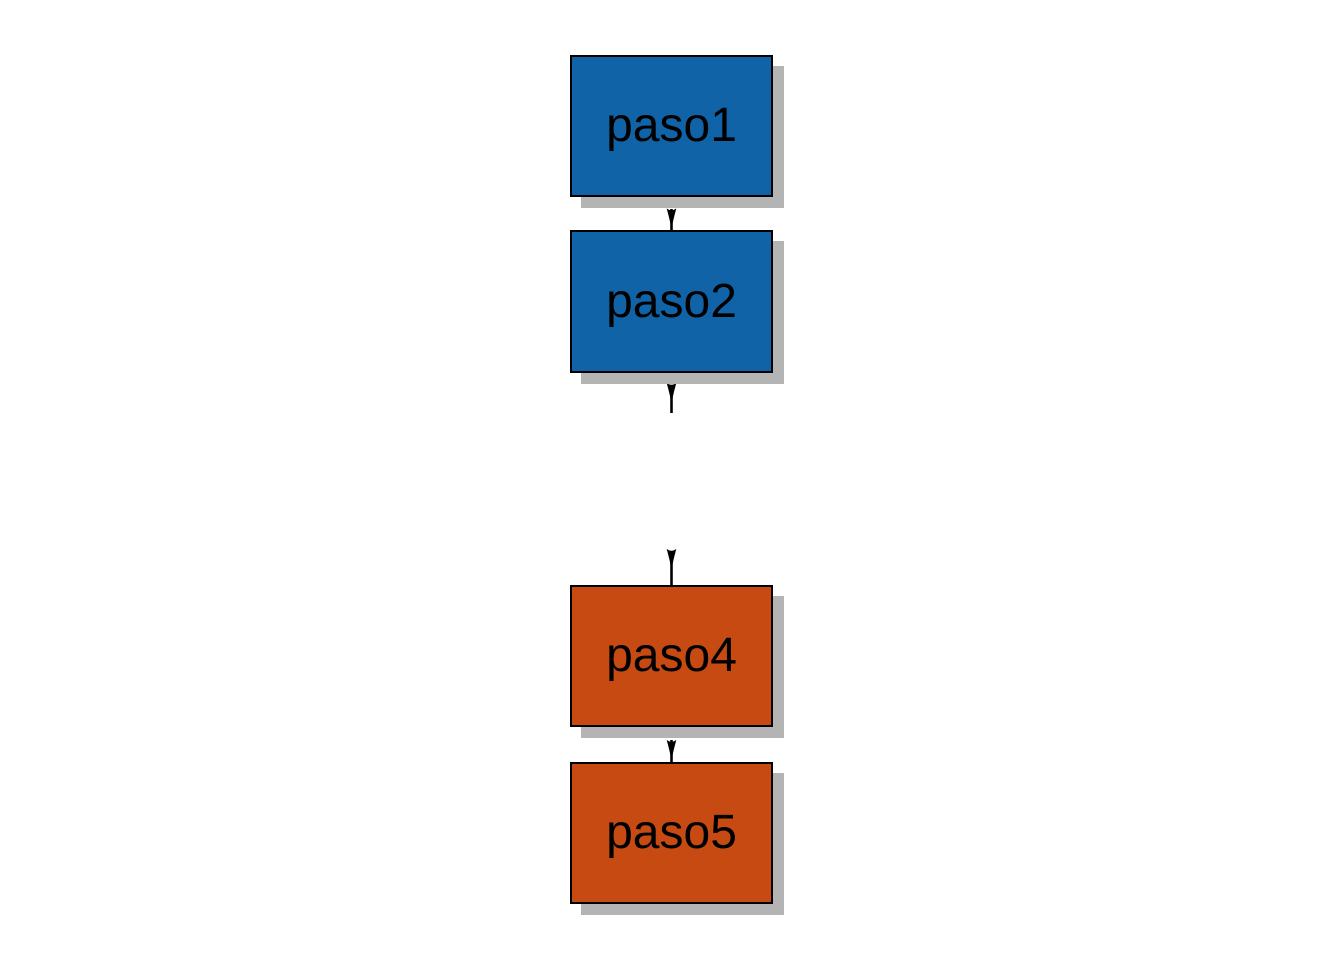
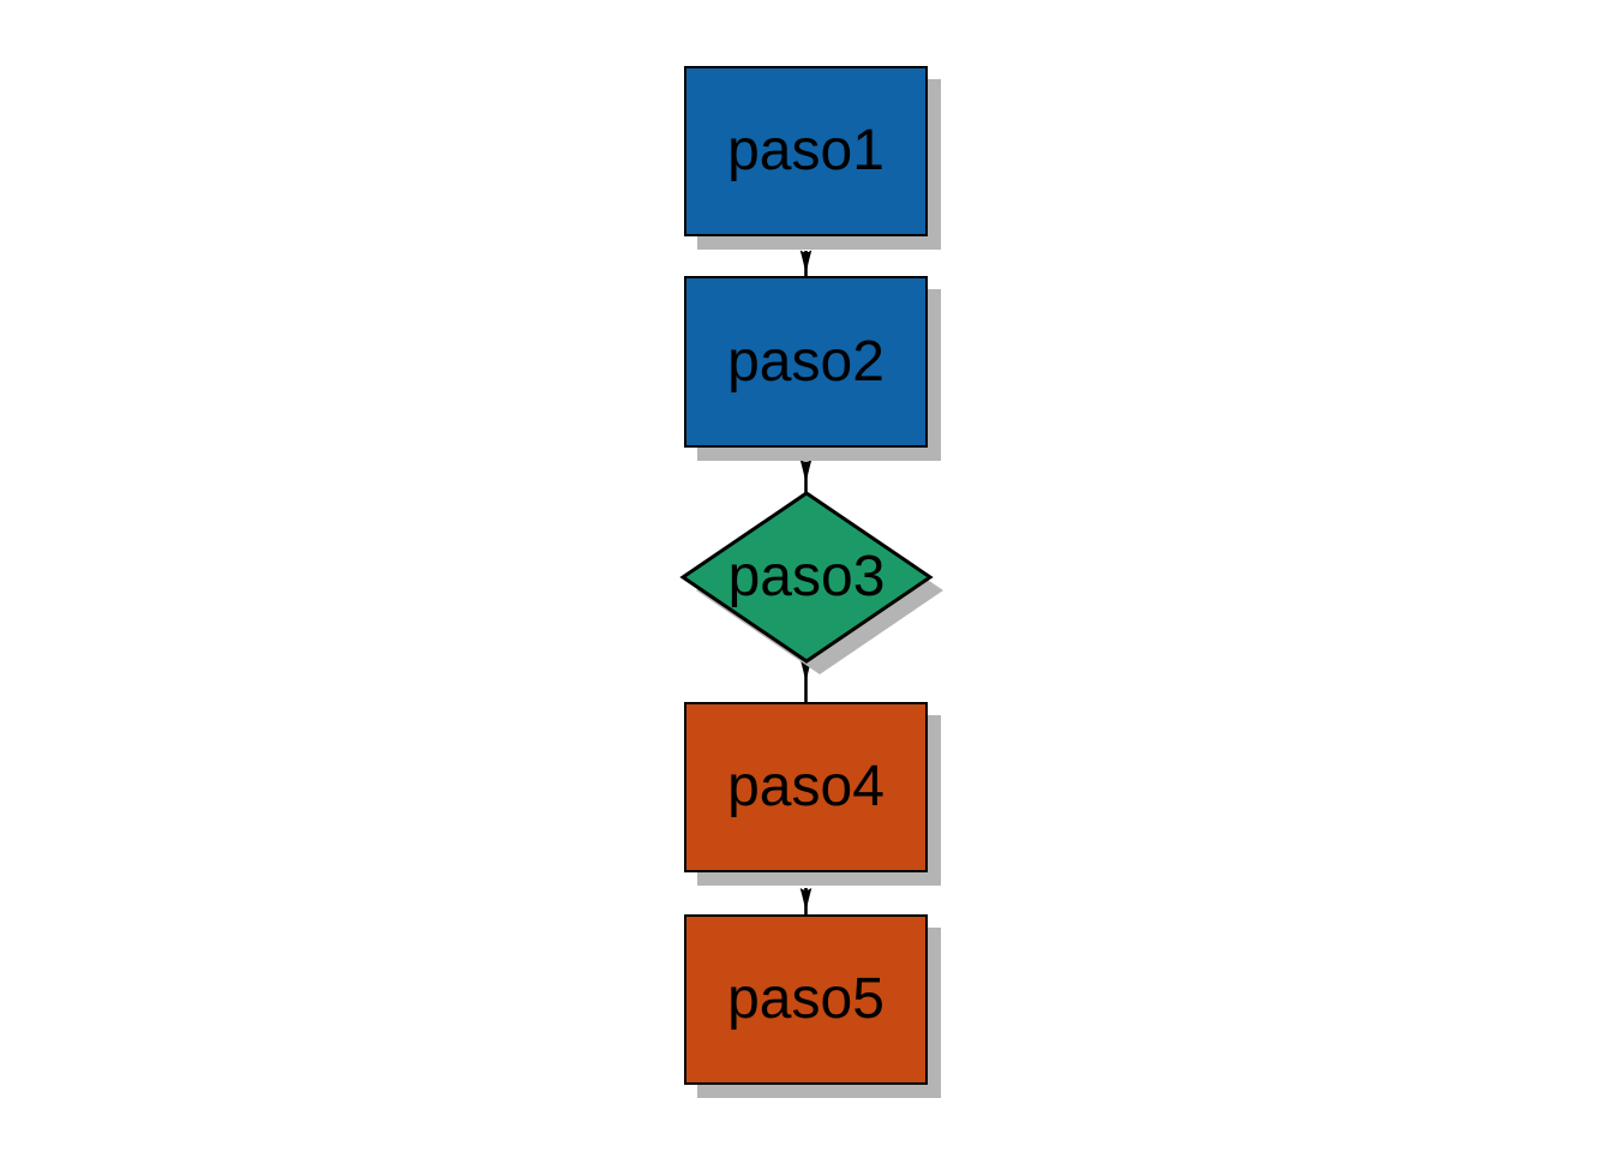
  paso1
  paso2
+ paso3
  paso4
  paso5
